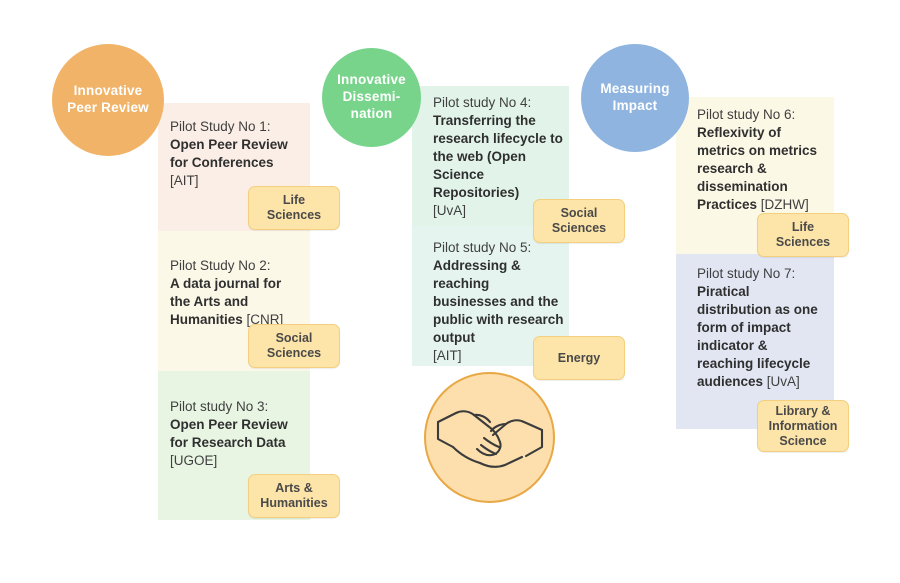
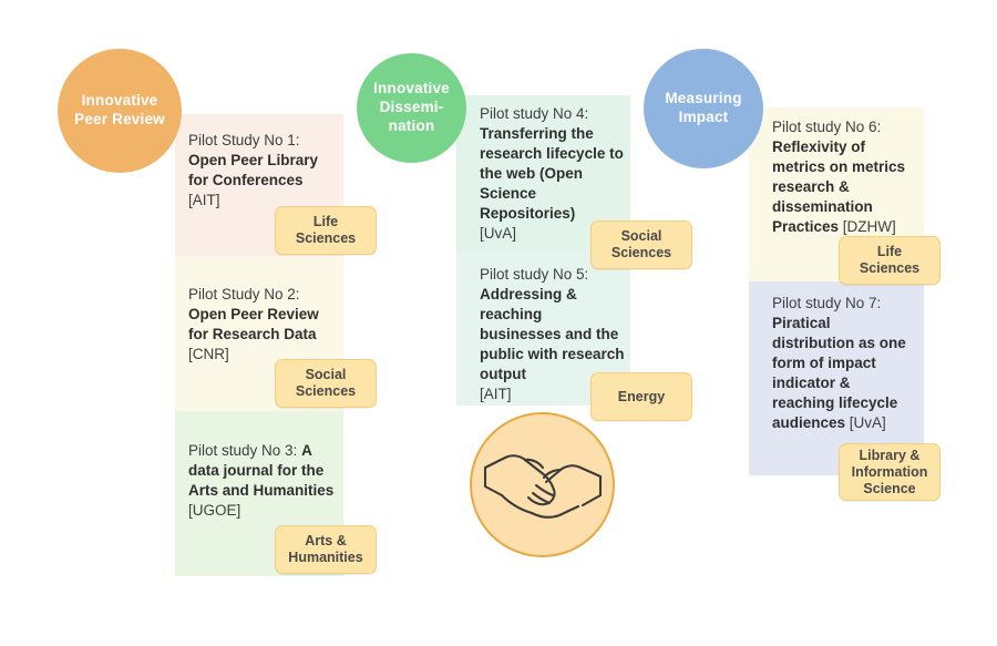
  Innovative Peer Review
  Innovative Dissemi-nation
  Measuring Impact
  Pilot Study No 1:
- Open Peer Review for Conferences [AIT]
+ Open Peer Library for Conferences [AIT]
  Life Sciences
  Pilot Study No 2:
- A data journal for the Arts and Humanities [CNR]
+ Open Peer Review for Research Data [CNR]
  Social Sciences
- Pilot study No 3: Open Peer Review for Research Data
+ Pilot study No 3: A data journal for the Arts and Humanities
  [UGOE]
  Arts & Humanities
  Pilot study No 4:
  Transferring the research lifecycle to the web (Open Science Repositories)
  [UvA]
  Social Sciences
  Pilot study No 5:
  Addressing & reaching businesses and the public with research output
  [AIT]
  Energy
  Pilot study No 6:
  Reflexivity of metrics on metrics research & dissemination Practices [DZHW]
  Life Sciences
  Pilot study No 7:
  Piratical distribution as one form of impact indicator & reaching lifecycle audiences [UvA]
  Library & Information Science
